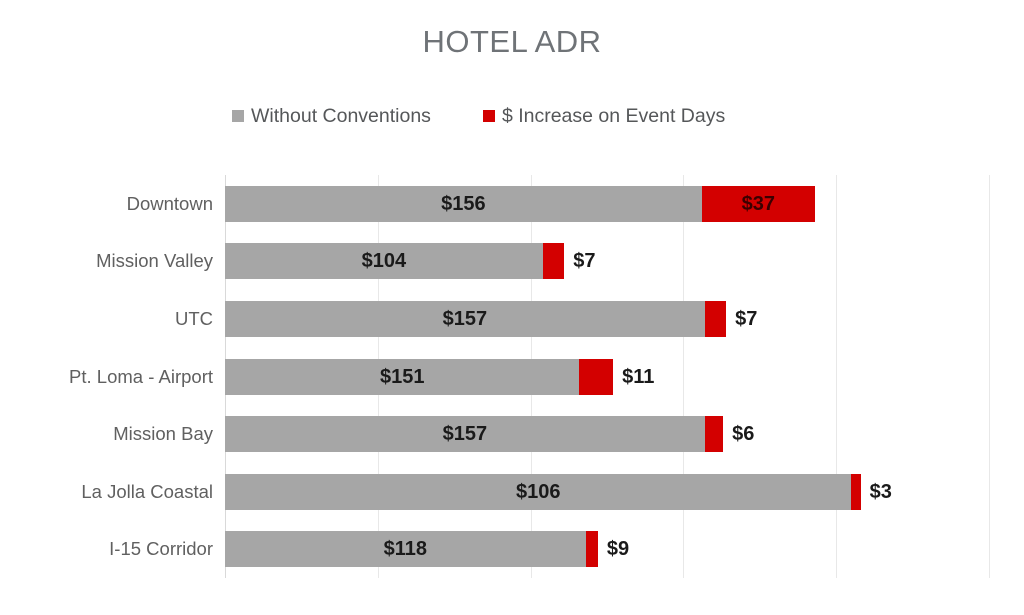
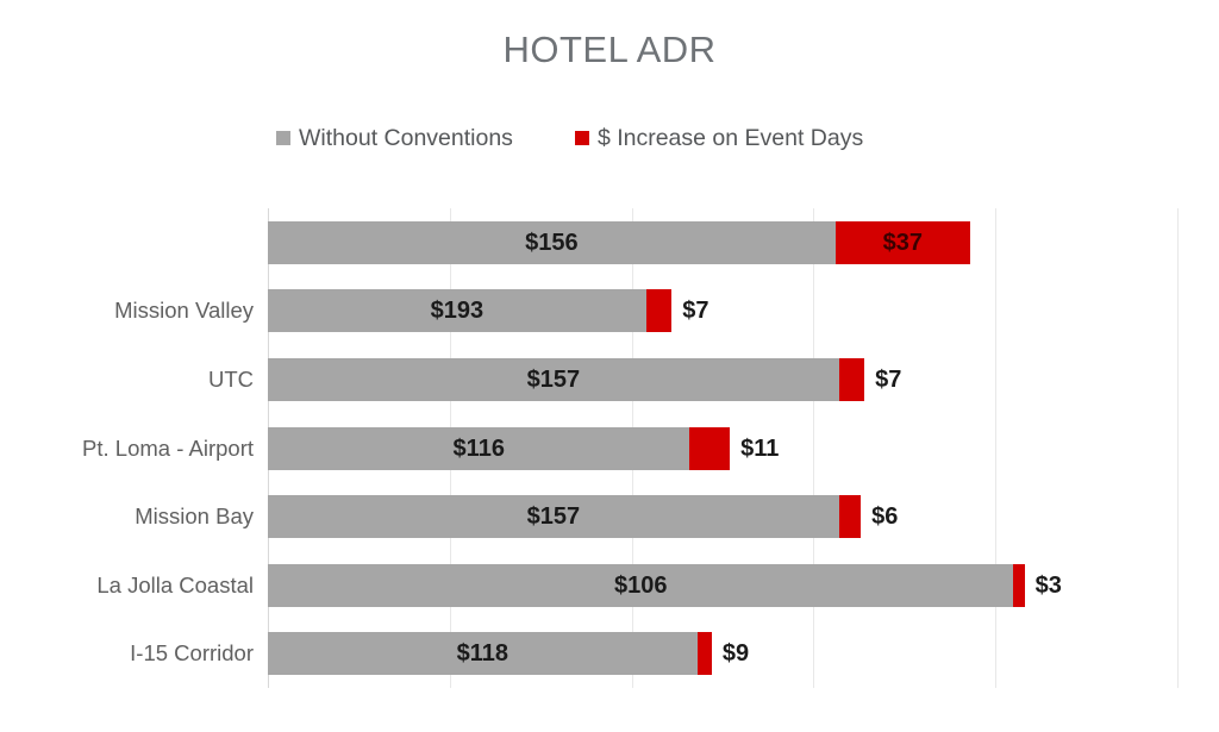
  HOTEL ADR
  Without Conventions
  $ Increase on Event Days
- Downtown
  Mission Valley
  UTC
  Pt. Loma - Airport
  Mission Bay
  La Jolla Coastal
  I-15 Corridor
  $156
  $37
- $104
+ $193
  $7
  $157
  $7
- $151
+ $116
  $11
  $157
  $6
  $106
  $3
  $118
  $9
